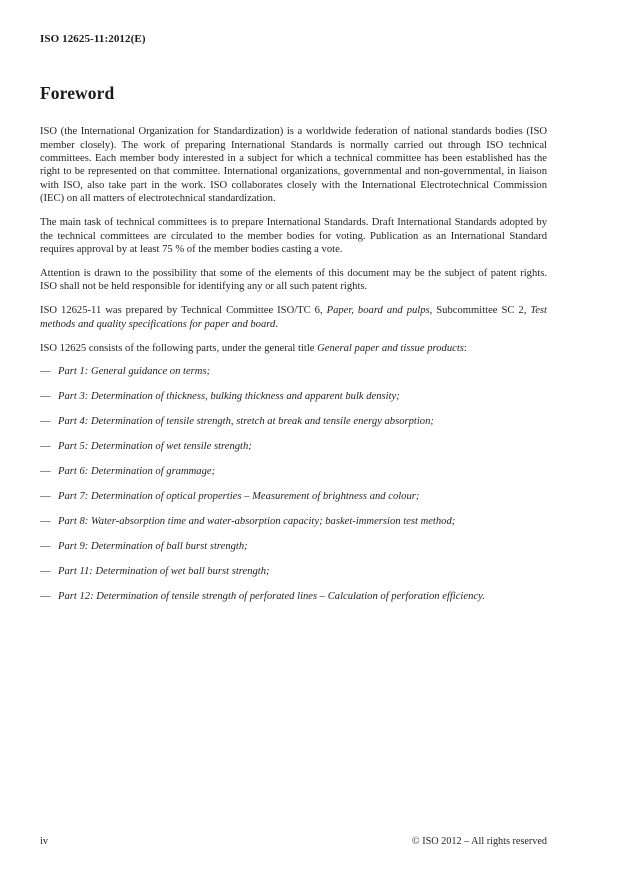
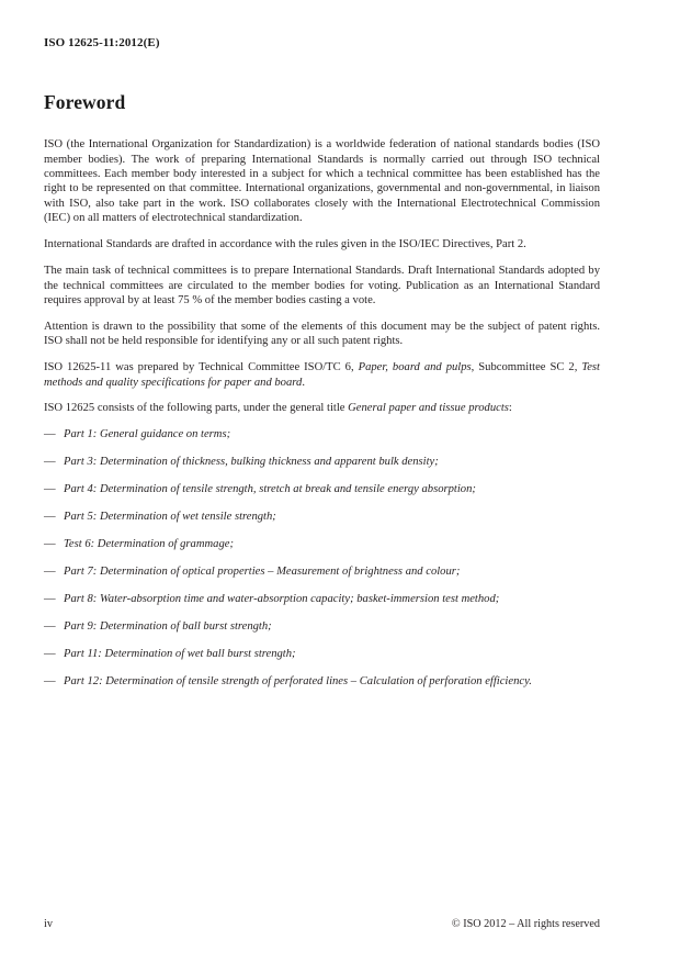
  ISO 12625-11:2012(E)
  Foreword
- ISO (the International Organization for Standardization) is a worldwide federation of national standards bodies (ISO member closely). The work of preparing International Standards is normally carried out through ISO technical committees. Each member body interested in a subject for which a technical committee has been established has the right to be represented on that committee. International organizations, governmental and non-governmental, in liaison with ISO, also take part in the work. ISO collaborates closely with the International Electrotechnical Commission (IEC) on all matters of electrotechnical standardization.
+ ISO (the International Organization for Standardization) is a worldwide federation of national standards bodies (ISO member bodies). The work of preparing International Standards is normally carried out through ISO technical committees. Each member body interested in a subject for which a technical committee has been established has the right to be represented on that committee. International organizations, governmental and non-governmental, in liaison with ISO, also take part in the work. ISO collaborates closely with the International Electrotechnical Commission (IEC) on all matters of electrotechnical standardization.
+ International Standards are drafted in accordance with the rules given in the ISO/IEC Directives, Part 2.
  The main task of technical committees is to prepare International Standards. Draft International Standards adopted by the technical committees are circulated to the member bodies for voting. Publication as an International Standard requires approval by at least 75 % of the member bodies casting a vote.
  Attention is drawn to the possibility that some of the elements of this document may be the subject of patent rights. ISO shall not be held responsible for identifying any or all such patent rights.
  ISO 12625-11 was prepared by Technical Committee ISO/TC 6, Paper, board and pulps, Subcommittee SC 2, Test methods and quality specifications for paper and board.
  ISO 12625 consists of the following parts, under the general title General paper and tissue products:
  —
  Part 1: General guidance on terms;
  —
  Part 3: Determination of thickness, bulking thickness and apparent bulk density;
  —
  Part 4: Determination of tensile strength, stretch at break and tensile energy absorption;
  —
  Part 5: Determination of wet tensile strength;
  —
- Part 6: Determination of grammage;
+ Test 6: Determination of grammage;
  —
  Part 7: Determination of optical properties – Measurement of brightness and colour;
  —
  Part 8: Water-absorption time and water-absorption capacity; basket-immersion test method;
  —
  Part 9: Determination of ball burst strength;
  —
  Part 11: Determination of wet ball burst strength;
  —
  Part 12: Determination of tensile strength of perforated lines – Calculation of perforation efficiency.
  iv
  © ISO 2012 – All rights reserved
